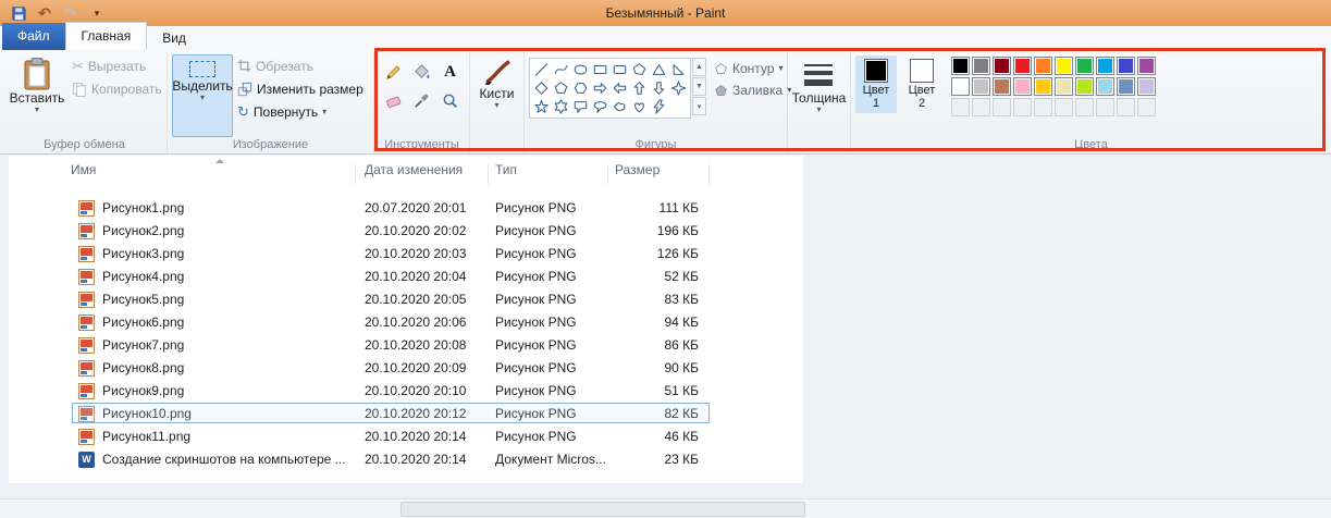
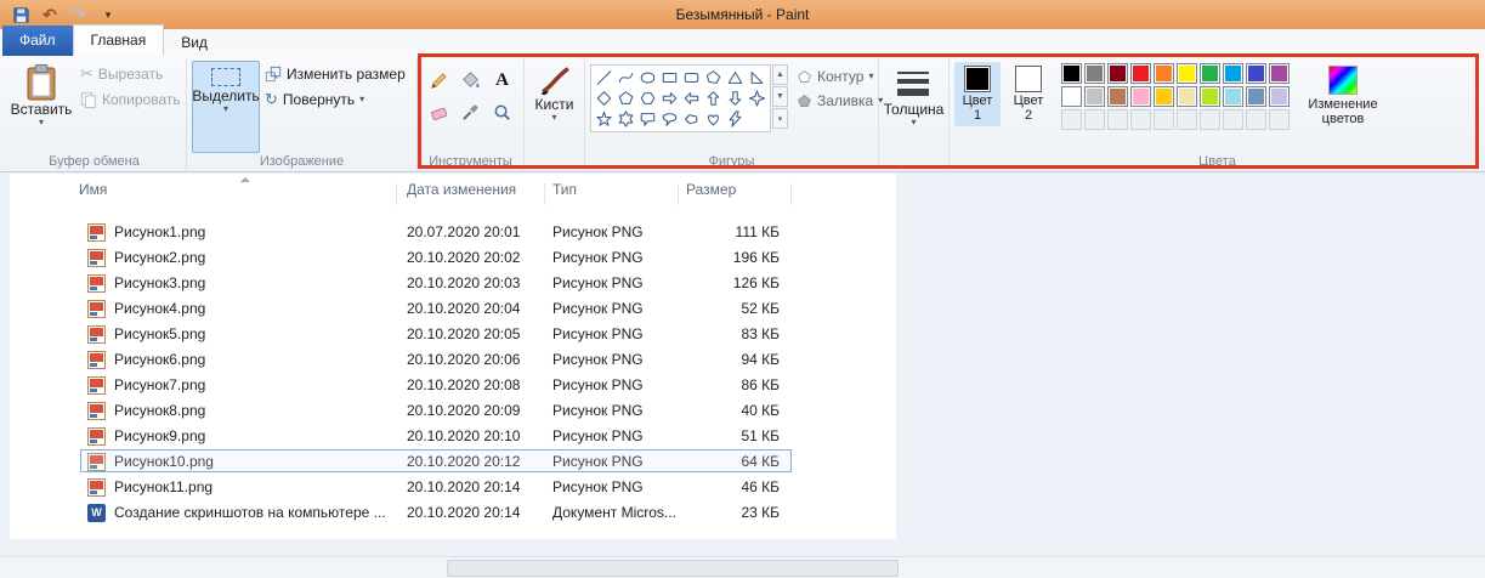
  ↶
  ↷
  ▾
  Безымянный - Paint
  Файл
  Главная
  Вид
  Вставить
  ▾
  ✂
  Вырезать
  Копировать
  Буфер обмена
  Выделить
  ▾
- Обрезать
  Изменить размер
  ↻
  Повернуть
  ▾
  Изображение
  A
  Инструменты
  Кисти
  ▾
  Контур
  ▾
  Заливка
  ▾
  Фигуры
  Толщина
  ▾
  Цвет 1
  Цвет 2
+ Изменение цветов
  Цвета
  Имя
  Дата изменения
  Тип
  Размер
  Рисунок1.png
  20.07.2020 20:01
  Рисунок PNG
  111 КБ
  Рисунок2.png
  20.10.2020 20:02
  Рисунок PNG
  196 КБ
  Рисунок3.png
  20.10.2020 20:03
  Рисунок PNG
  126 КБ
  Рисунок4.png
  20.10.2020 20:04
  Рисунок PNG
  52 КБ
  Рисунок5.png
  20.10.2020 20:05
  Рисунок PNG
  83 КБ
  Рисунок6.png
  20.10.2020 20:06
  Рисунок PNG
  94 КБ
  Рисунок7.png
  20.10.2020 20:08
  Рисунок PNG
  86 КБ
  Рисунок8.png
  20.10.2020 20:09
  Рисунок PNG
- 90 КБ
+ 40 КБ
  Рисунок9.png
  20.10.2020 20:10
  Рисунок PNG
  51 КБ
  Рисунок10.png
  20.10.2020 20:12
  Рисунок PNG
- 82 КБ
+ 64 КБ
  Рисунок11.png
  20.10.2020 20:14
  Рисунок PNG
  46 КБ
  W
  Создание скриншотов на компьютере ...
  20.10.2020 20:14
  Документ Micros...
  23 КБ
